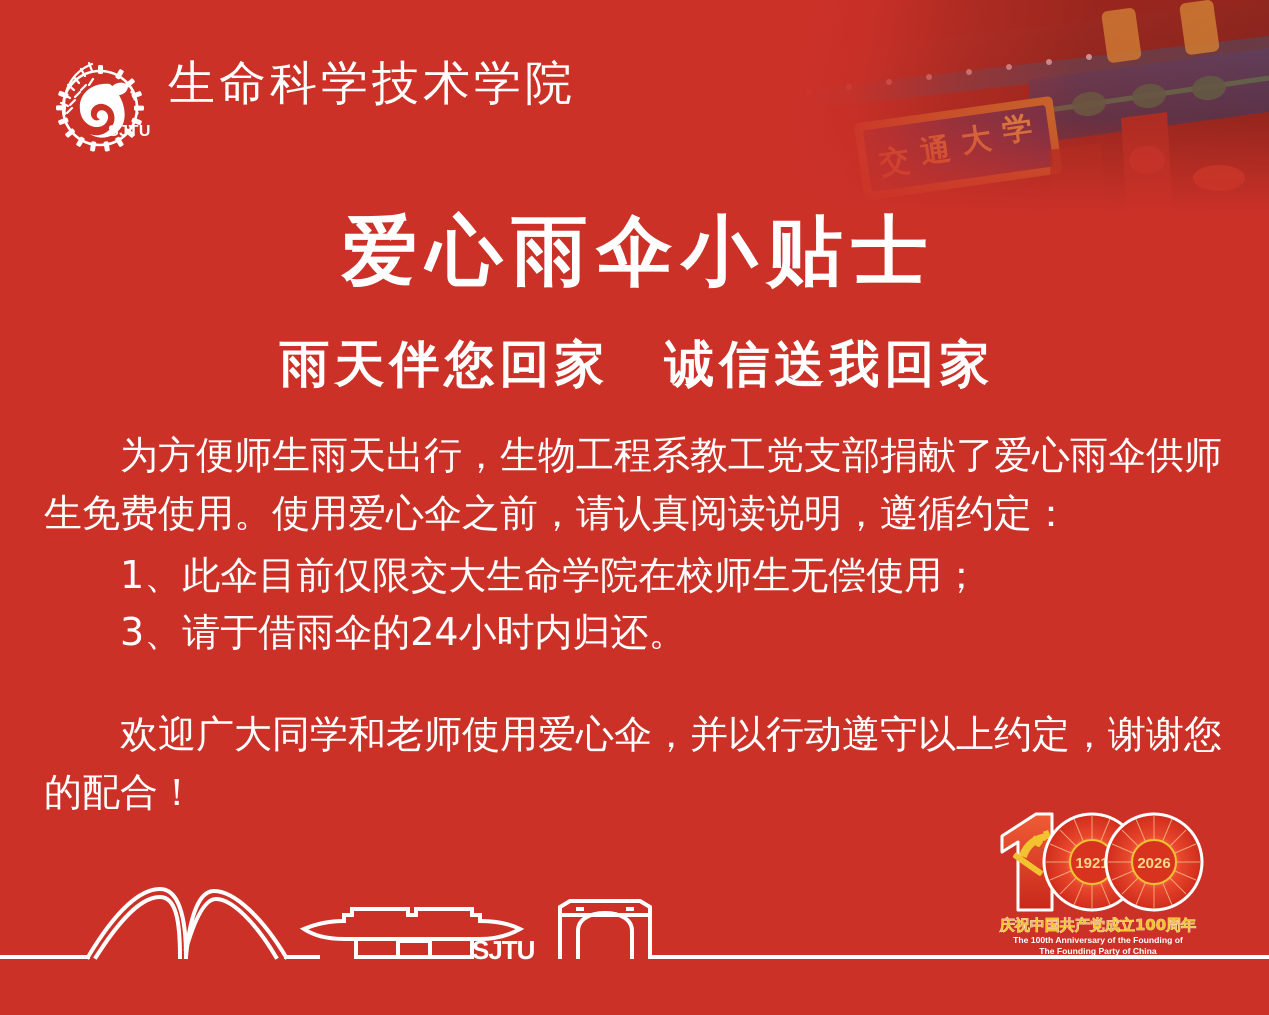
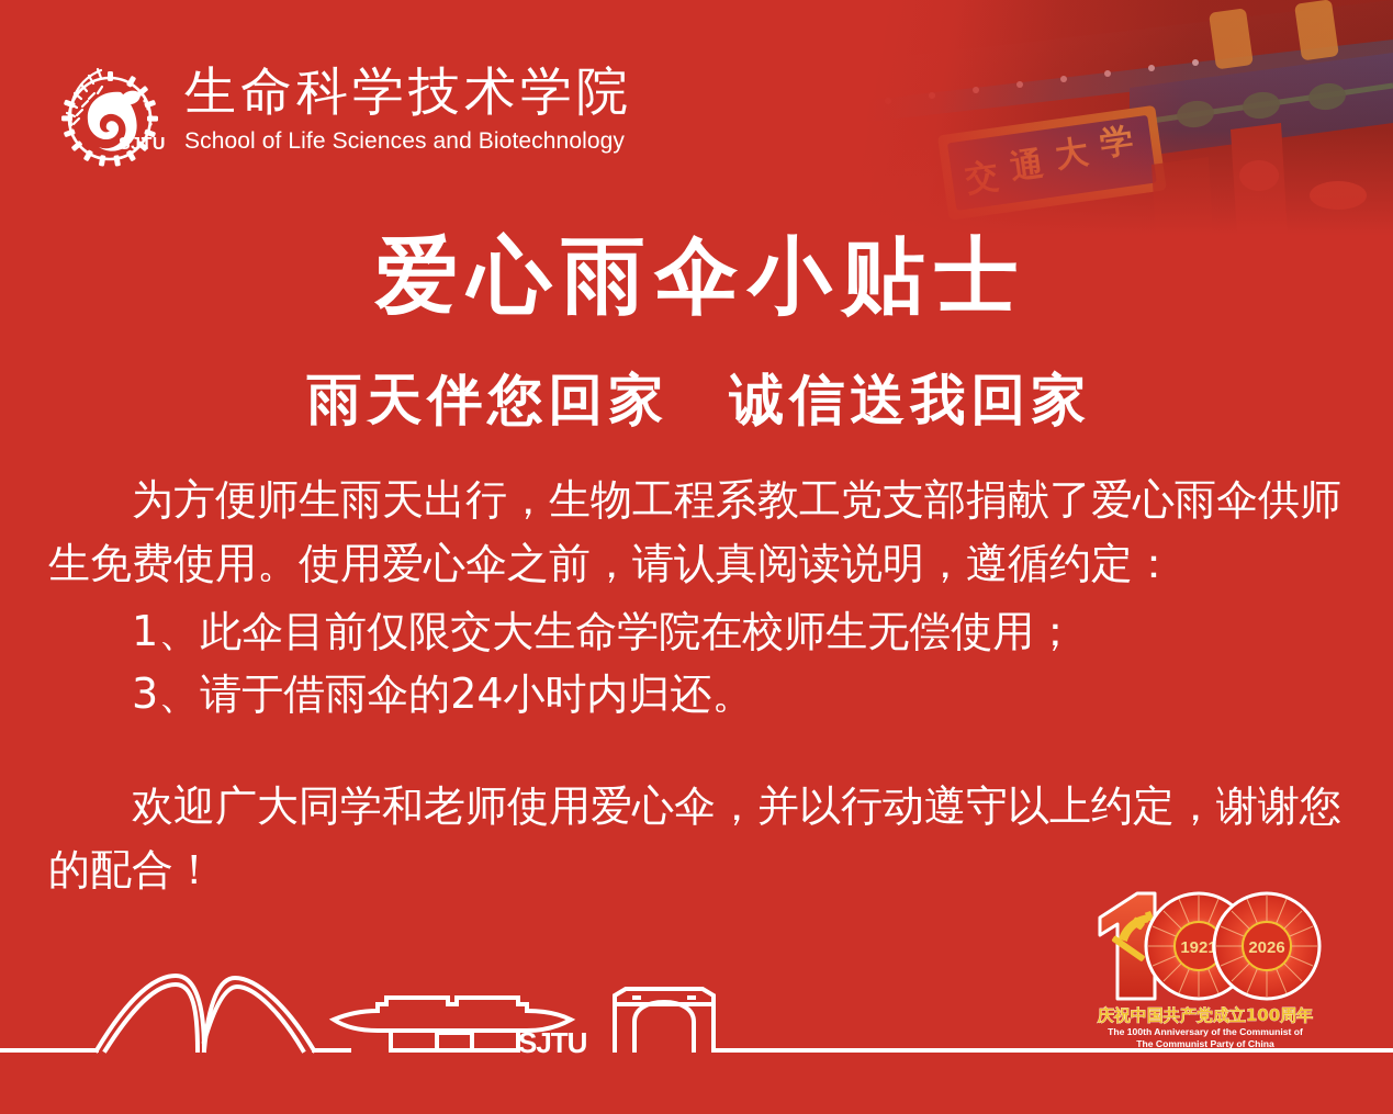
  SJTU
  生命科学技术学院
+ School of Life Sciences and Biotechnology
  爱心雨伞小贴士
  雨天伴您回家 诚信送我回家
  为方便师生雨天出行，生物工程系教工党支部捐献了爱心雨伞供师生免费使用。使用爱心伞之前，请认真阅读说明，遵循约定：
  1、
  此伞目前仅限交大生命学院在校师生无偿使用；
  3、
  请于借雨伞的24小时内归还。
  欢迎广大同学和老师使用爱心伞，并以行动遵守以上约定，谢谢您的配合！
  1921
  2026
  庆祝中国共产党成立100周年
- The 100th Anniversary of the Founding of
+ The 100th Anniversary of the Communist of
- The Founding Party of China
+ The Communist Party of China
  SJTU
